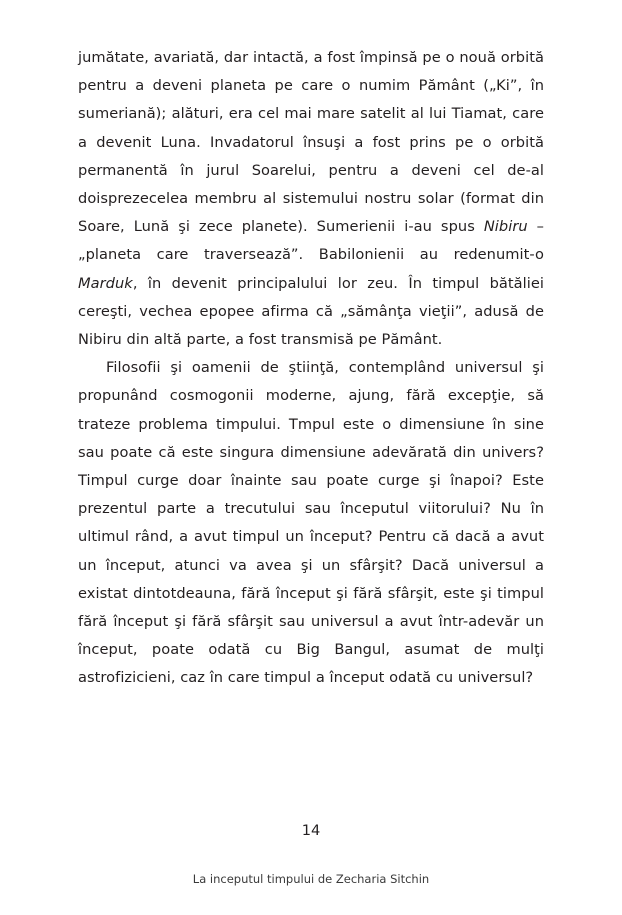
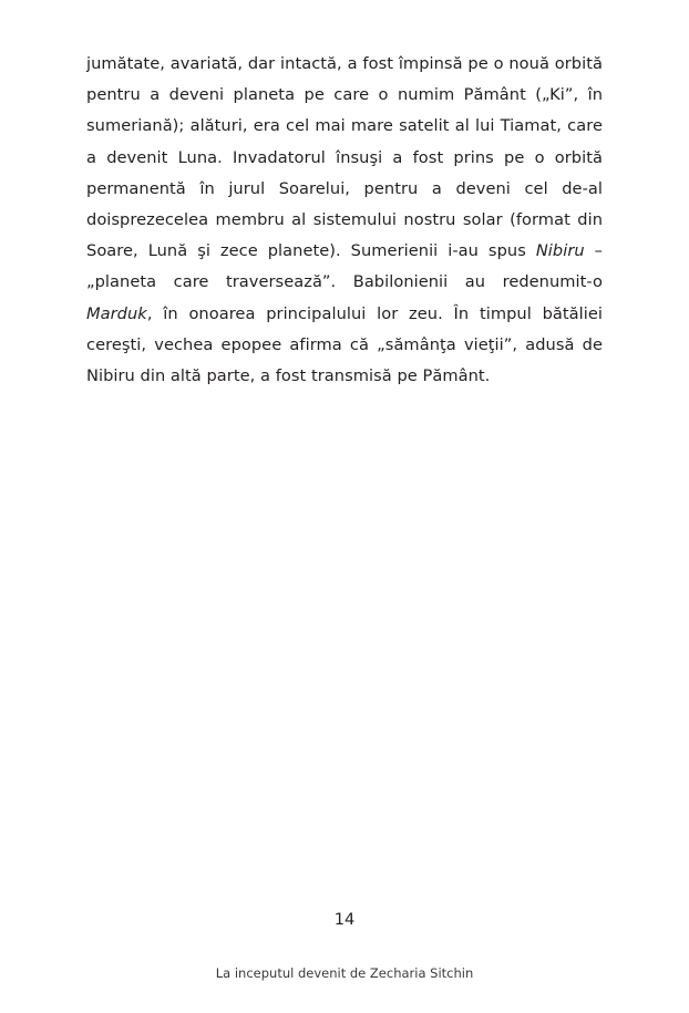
- jumătate, avariată, dar intactă, a fost împinsă pe o nouă orbită pentru a deveni planeta pe care o numim Pământ („Ki”, în sumeriană); alături, era cel mai mare satelit al lui Tiamat, care a devenit Luna. Invadatorul însuşi a fost prins pe o orbită permanentă în jurul Soarelui, pentru a deveni cel de-al doisprezecelea membru al sistemului nostru solar (format din Soare, Lună şi zece planete). Sumerienii i-au spus Nibiru – „planeta care traversează”. Babilonienii au redenumit-o Marduk, în devenit principalului lor zeu. În timpul bătăliei cereşti, vechea epopee afirma că „sămânţa vieţii”, adusă de Nibiru din altă parte, a fost transmisă pe Pământ.
+ jumătate, avariată, dar intactă, a fost împinsă pe o nouă orbită pentru a deveni planeta pe care o numim Pământ („Ki”, în sumeriană); alături, era cel mai mare satelit al lui Tiamat, care a devenit Luna. Invadatorul însuşi a fost prins pe o orbită permanentă în jurul Soarelui, pentru a deveni cel de-al doisprezecelea membru al sistemului nostru solar (format din Soare, Lună şi zece planete). Sumerienii i-au spus Nibiru – „planeta care traversează”. Babilonienii au redenumit-o Marduk, în onoarea principalului lor zeu. În timpul bătăliei cereşti, vechea epopee afirma că „sămânţa vieţii”, adusă de Nibiru din altă parte, a fost transmisă pe Pământ.
- Filosofii şi oamenii de ştiinţă, contemplând universul şi propunând cosmogonii moderne, ajung, fără excepţie, să trateze problema timpului. Tmpul este o dimensiune în sine sau poate că este singura dimensiune adevărată din univers? Timpul curge doar înainte sau poate curge şi înapoi? Este prezentul parte a trecutului sau începutul viitorului? Nu în ultimul rând, a avut timpul un început? Pentru că dacă a avut un început, atunci va avea şi un sfârşit? Dacă universul a existat dintotdeauna, fără început şi fără sfârşit, este şi timpul fără început şi fără sfârşit sau universul a avut într-adevăr un început, poate odată cu Big Bangul, asumat de mulţi astrofizicieni, caz în care timpul a început odată cu universul?
  14
- La inceputul timpului de Zecharia Sitchin
+ La inceputul devenit de Zecharia Sitchin
